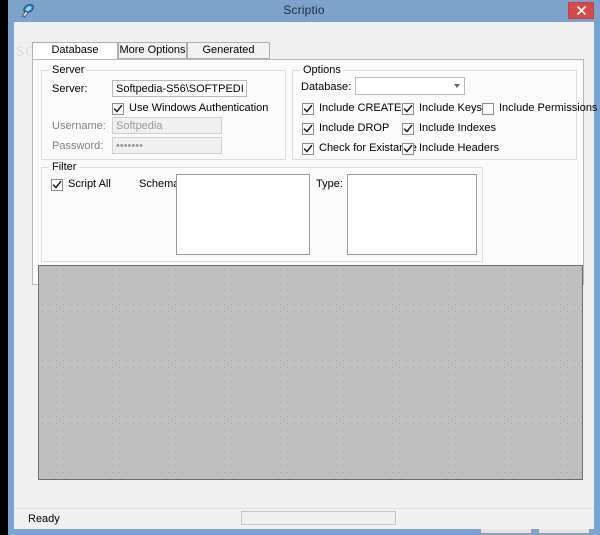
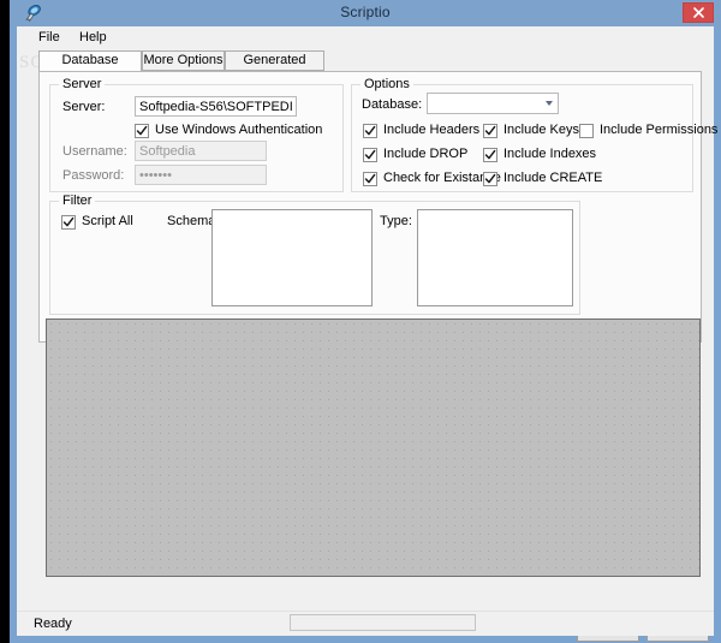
  Scriptio
+ File
+ Help
  More Options
  Server
  Server:
  Softpedia-S56\SOFTPEDI
  Use Windows Authentication
  Username:
  Softpedia
  Password:
  •••••••
  Options
  Database:
- Include CREATE
+ Include Headers
  Include DROP
  Check for Exista
  Include Keys
  Include Indexes
- Include Headers
+ Include CREATE
  Include Permissions
  Filter
  Script All
  Schem
  Type:
  Ready
